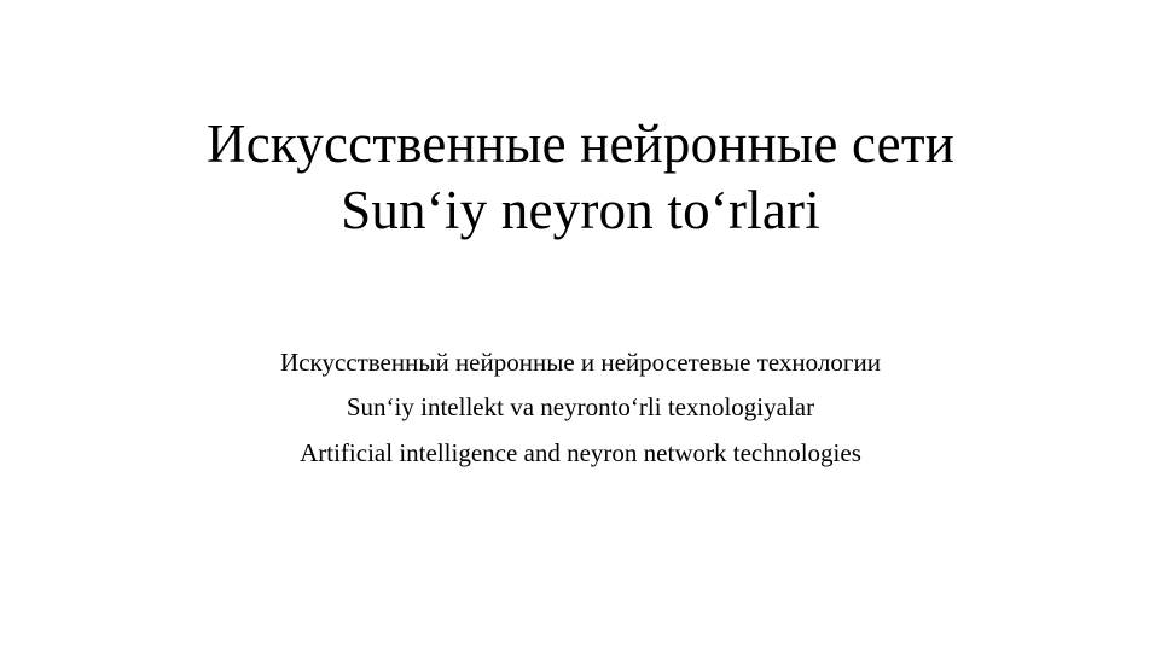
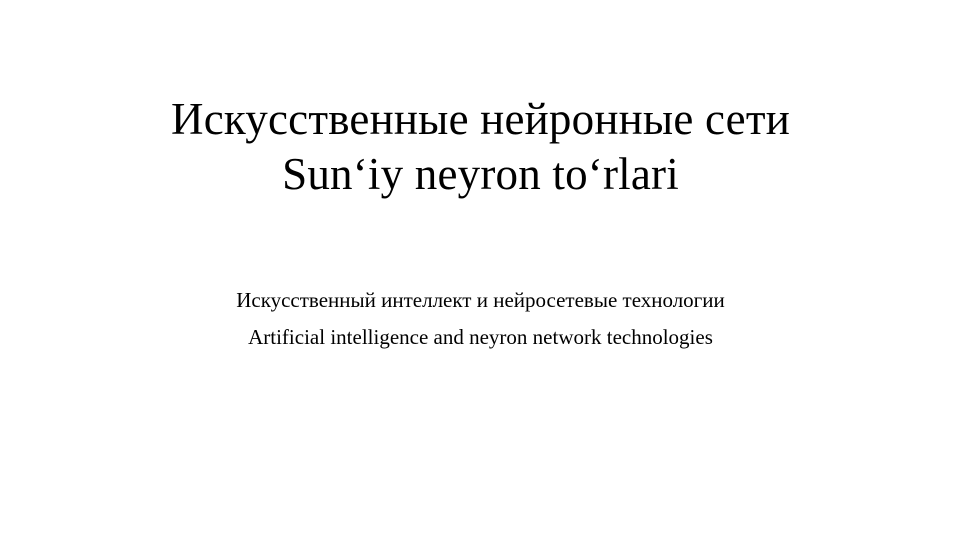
  Искусственные нейронные сети
  Sun‘iy neyron to‘rlari
- Искусственный нейронные и нейросетевые технологии
+ Искусственный интеллект и нейросетевые технологии
- Sun‘iy intellekt va neyronto‘rli texnologiyalar
  Artificial intelligence and neyron network technologies
